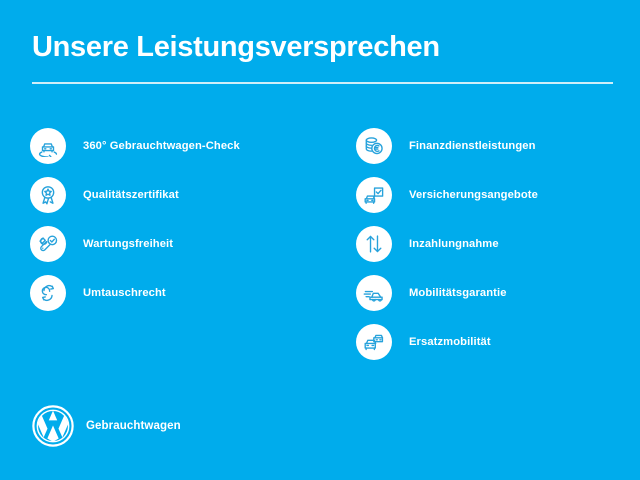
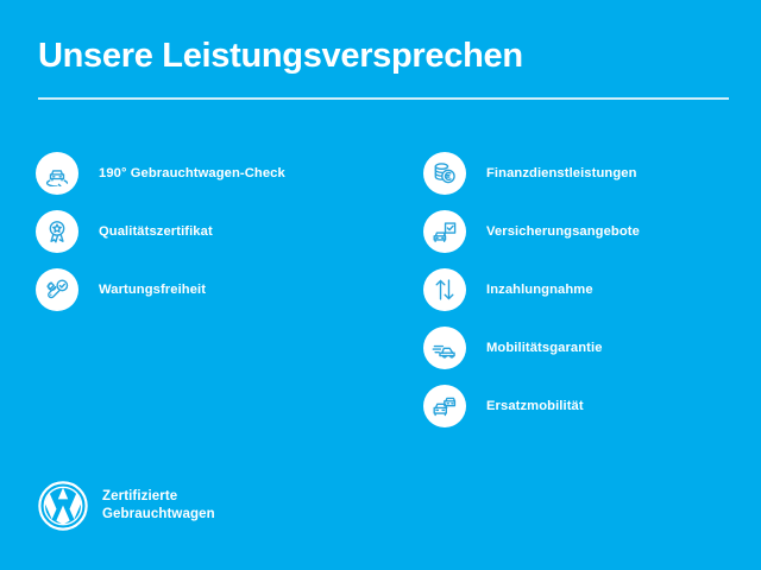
  Unsere Leistungsversprechen
- 360° Gebrauchtwagen-Check
+ 190° Gebrauchtwagen-Check
  Qualitätszertifikat
  Wartungsfreiheit
- Umtauschrecht
  Finanzdienstleistungen
  Versicherungsangebote
  Inzahlungnahme
  Mobilitätsgarantie
  Ersatzmobilität
+ Zertifizierte
  Gebrauchtwagen
